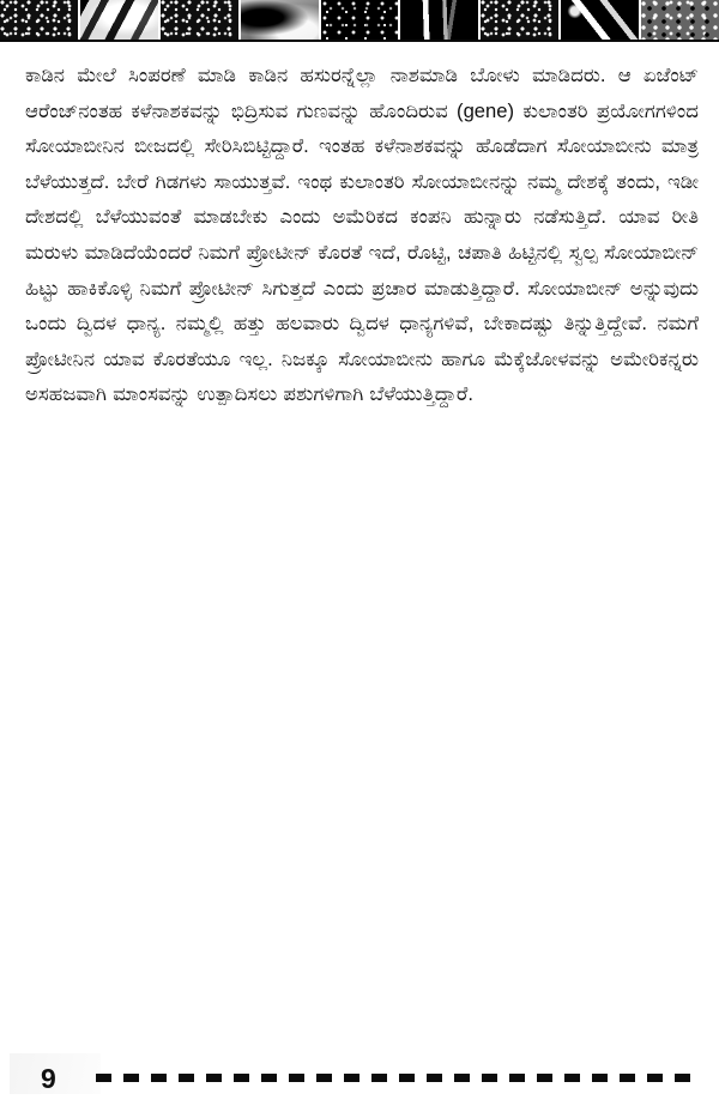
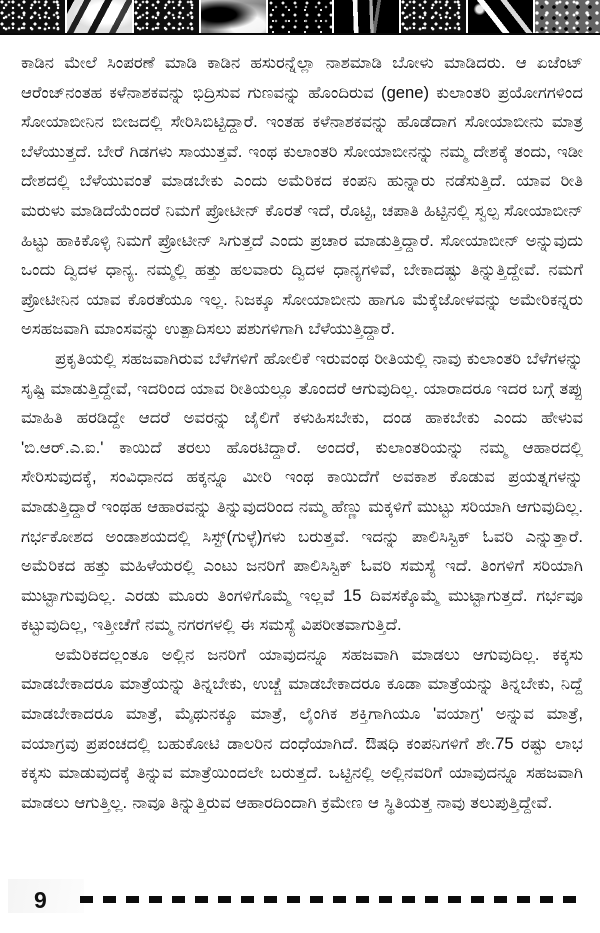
  ಕಾಡಿನ ಮೇಲೆ ಸಿಂಪರಣೆ ಮಾಡಿ ಕಾಡಿನ ಹಸುರನ್ನೆಲ್ಲಾ ನಾಶಮಾಡಿ ಬೋಳು ಮಾಡಿದರು. ಆ ಏಜೆಂಟ್ ಆರೆಂಜ್‌ನಂತಹ ಕಳೆನಾಶಕವನ್ನು ಭಿದ್ರಿಸುವ ಗುಣವನ್ನು ಹೊಂದಿರುವ (gene) ಕುಲಾಂತರಿ ಪ್ರಯೋಗಗಳಿಂದ ಸೋಯಾಬೀನಿನ ಬೀಜದಲ್ಲಿ ಸೇರಿಸಿಬಿಟ್ಟಿದ್ದಾರೆ. ಇಂತಹ ಕಳೆನಾಶಕವನ್ನು ಹೊಡೆದಾಗ ಸೋಯಾಬೀನು ಮಾತ್ರ ಬೆಳೆಯುತ್ತದೆ. ಬೇರೆ ಗಿಡಗಳು ಸಾಯುತ್ತವೆ. ಇಂಥ ಕುಲಾಂತರಿ ಸೋಯಾಬೀನನ್ನು ನಮ್ಮ ದೇಶಕ್ಕೆ ತಂದು, ಇಡೀ ದೇಶದಲ್ಲಿ ಬೆಳೆಯುವಂತೆ ಮಾಡಬೇಕು ಎಂದು ಅಮೆರಿಕದ ಕಂಪನಿ ಹುನ್ನಾರು ನಡೆಸುತ್ತಿದೆ. ಯಾವ ರೀತಿ ಮರುಳು ಮಾಡಿದೆಯೆಂದರೆ ನಿಮಗೆ ಪ್ರೋಟೀನ್ ಕೊರತೆ ಇದೆ, ರೊಟ್ಟಿ, ಚಪಾತಿ ಹಿಟ್ಟಿನಲ್ಲಿ ಸ್ವಲ್ಪ ಸೋಯಾಬೀನ್ ಹಿಟ್ಟು ಹಾಕಿಕೊಳ್ಳಿ ನಿಮಗೆ ಪ್ರೋಟೀನ್ ಸಿಗುತ್ತದೆ ಎಂದು ಪ್ರಚಾರ ಮಾಡುತ್ತಿದ್ದಾರೆ. ಸೋಯಾಬೀನ್ ಅನ್ನುವುದು ಒಂದು ದ್ವಿದಳ ಧಾನ್ಯ. ನಮ್ಮಲ್ಲಿ ಹತ್ತು ಹಲವಾರು ದ್ವಿದಳ ಧಾನ್ಯಗಳಿವೆ, ಬೇಕಾದಷ್ಟು ತಿನ್ನುತ್ತಿದ್ದೇವೆ. ನಮಗೆ ಪ್ರೋಟೀನಿನ ಯಾವ ಕೊರತೆಯೂ ಇಲ್ಲ. ನಿಜಕ್ಕೂ ಸೋಯಾಬೀನು ಹಾಗೂ ಮೆಕ್ಕೆಜೋಳವನ್ನು ಅಮೇರಿಕನ್ನರು ಅಸಹಜವಾಗಿ ಮಾಂಸವನ್ನು ಉತ್ಪಾದಿಸಲು ಪಶುಗಳಿಗಾಗಿ ಬೆಳೆಯುತ್ತಿದ್ದಾರೆ.
+ ಪ್ರಕೃತಿಯಲ್ಲಿ ಸಹಜವಾಗಿರುವ ಬೆಳೆಗಳಿಗೆ ಹೋಲಿಕೆ ಇರುವಂಥ ರೀತಿಯಲ್ಲಿ ನಾವು ಕುಲಾಂತರಿ ಬೆಳೆಗಳನ್ನು ಸೃಷ್ಟಿ ಮಾಡುತ್ತಿದ್ದೇವೆ, ಇದರಿಂದ ಯಾವ ರೀತಿಯಲ್ಲೂ ತೊಂದರೆ ಆಗುವುದಿಲ್ಲ. ಯಾರಾದರೂ ಇದರ ಬಗ್ಗೆ ತಪ್ಪು ಮಾಹಿತಿ ಹರಡಿದ್ದೇ ಆದರೆ ಅವರನ್ನು ಜೈಲಿಗೆ ಕಳುಹಿಸಬೇಕು, ದಂಡ ಹಾಕಬೇಕು ಎಂದು ಹೇಳುವ 'ಬಿ.ಆರ್.ಎ.ಐ.' ಕಾಯಿದೆ ತರಲು ಹೊರಟಿದ್ದಾರೆ. ಅಂದರೆ, ಕುಲಾಂತರಿಯನ್ನು ನಮ್ಮ ಆಹಾರದಲ್ಲಿ ಸೇರಿಸುವುದಕ್ಕೆ, ಸಂವಿಧಾನದ ಹಕ್ಕನ್ನೂ ಮೀರಿ ಇಂಥ ಕಾಯಿದೆಗೆ ಅವಕಾಶ ಕೊಡುವ ಪ್ರಯತ್ನಗಳನ್ನು ಮಾಡುತ್ತಿದ್ದಾರೆ ಇಂಥಹ ಆಹಾರವನ್ನು ತಿನ್ನುವುದರಿಂದ ನಮ್ಮ ಹೆಣ್ಣು ಮಕ್ಕಳಿಗೆ ಮುಟ್ಟು ಸರಿಯಾಗಿ ಆಗುವುದಿಲ್ಲ. ಗರ್ಭಕೋಶದ ಅಂಡಾಶಯದಲ್ಲಿ ಸಿಸ್ಟ್‌(ಗುಳ್ಳೆ)ಗಳು ಬರುತ್ತವೆ. ಇದನ್ನು ಪಾಲಿಸಿಸ್ಟಿಕ್ ಓವರಿ ಎನ್ನುತ್ತಾರೆ. ಅಮೆರಿಕದ ಹತ್ತು ಮಹಿಳೆಯರಲ್ಲಿ ಎಂಟು ಜನರಿಗೆ ಪಾಲಿಸಿಸ್ಟಿಕ್ ಓವರಿ ಸಮಸ್ಯೆ ಇದೆ. ತಿಂಗಳಿಗೆ ಸರಿಯಾಗಿ ಮುಟ್ಟಾಗುವುದಿಲ್ಲ. ಎರಡು ಮೂರು ತಿಂಗಳಿಗೊಮ್ಮೆ ಇಲ್ಲವೆ 15 ದಿವಸಕ್ಕೊಮ್ಮೆ ಮುಟ್ಟಾಗುತ್ತದೆ. ಗರ್ಭವೂ ಕಟ್ಟುವುದಿಲ್ಲ, ಇತ್ತೀಚೆಗೆ ನಮ್ಮ ನಗರಗಳಲ್ಲಿ ಈ ಸಮಸ್ಯೆ ವಿಪರೀತವಾಗುತ್ತಿದೆ.
+ ಅಮೆರಿಕದಲ್ಲಂತೂ ಅಲ್ಲಿನ ಜನರಿಗೆ ಯಾವುದನ್ನೂ ಸಹಜವಾಗಿ ಮಾಡಲು ಆಗುವುದಿಲ್ಲ. ಕಕ್ಕಸು ಮಾಡಬೇಕಾದರೂ ಮಾತ್ರೆಯನ್ನು ತಿನ್ನಬೇಕು, ಉಚ್ಚೆ ಮಾಡಬೇಕಾದರೂ ಕೂಡಾ ಮಾತ್ರೆಯನ್ನು ತಿನ್ನಬೇಕು, ನಿದ್ದೆ ಮಾಡಬೇಕಾದರೂ ಮಾತ್ರೆ, ಮೈಥುನಕ್ಕೂ ಮಾತ್ರೆ, ಲೈಂಗಿಕ ಶಕ್ತಿಗಾಗಿಯೂ 'ವಯಾಗ್ರ' ಅನ್ನುವ ಮಾತ್ರೆ, ವಯಾಗ್ರವು ಪ್ರಪಂಚದಲ್ಲಿ ಬಹುಕೋಟಿ ಡಾಲರಿನ ದಂಧೆಯಾಗಿದೆ. ಔಷಧಿ ಕಂಪನಿಗಳಿಗೆ ಶೇ.75 ರಷ್ಟು ಲಾಭ ಕಕ್ಕಸು ಮಾಡುವುದಕ್ಕೆ ತಿನ್ನುವ ಮಾತ್ರೆಯಿಂದಲೇ ಬರುತ್ತದೆ. ಒಟ್ಟಿನಲ್ಲಿ ಅಲ್ಲಿನವರಿಗೆ ಯಾವುದನ್ನೂ ಸಹಜವಾಗಿ ಮಾಡಲು ಆಗುತ್ತಿಲ್ಲ. ನಾವೂ ತಿನ್ನುತ್ತಿರುವ ಆಹಾರದಿಂದಾಗಿ ಕ್ರಮೇಣ ಆ ಸ್ಥಿತಿಯತ್ತ ನಾವು ತಲುಪುತ್ತಿದ್ದೇವೆ.
  9
